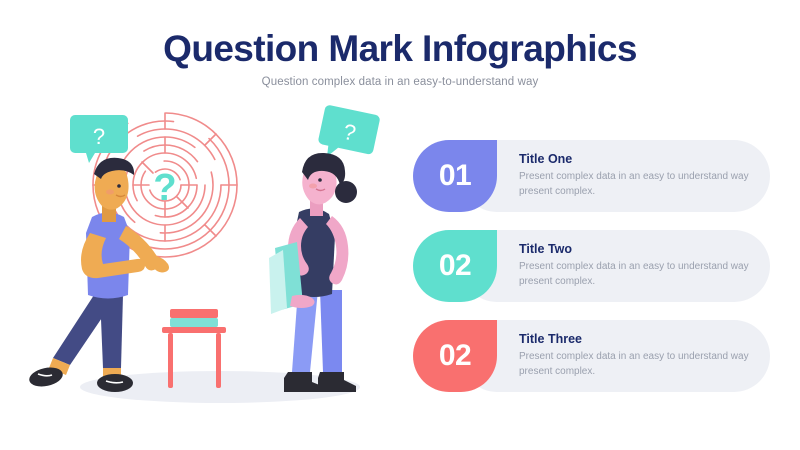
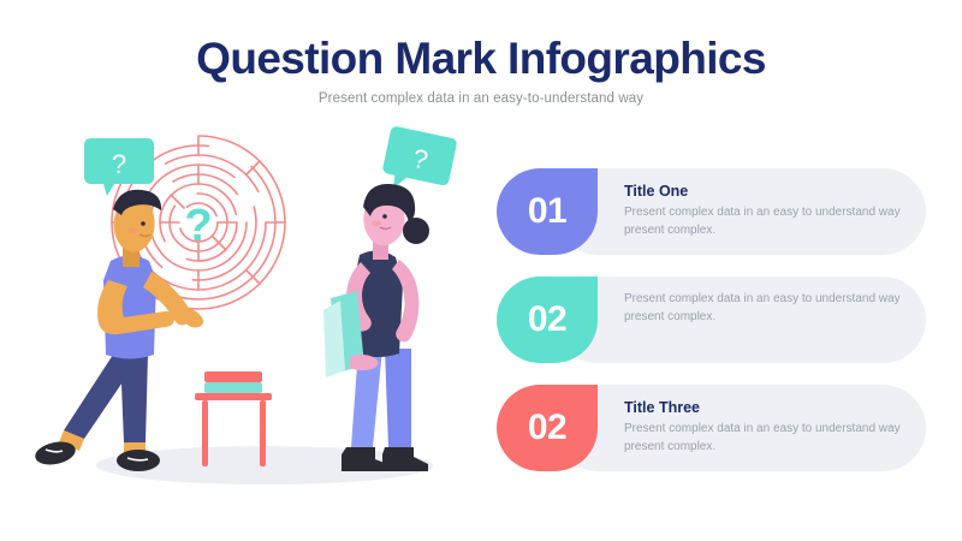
  Question Mark Infographics
- Question complex data in an easy-to-understand way
+ Present complex data in an easy-to-understand way
  ?
  ?
  01
  Title One
  Present complex data in an easy to understand way present complex.
  02
- Title Two
  Present complex data in an easy to understand way present complex.
  02
  Title Three
  Present complex data in an easy to understand way present complex.
